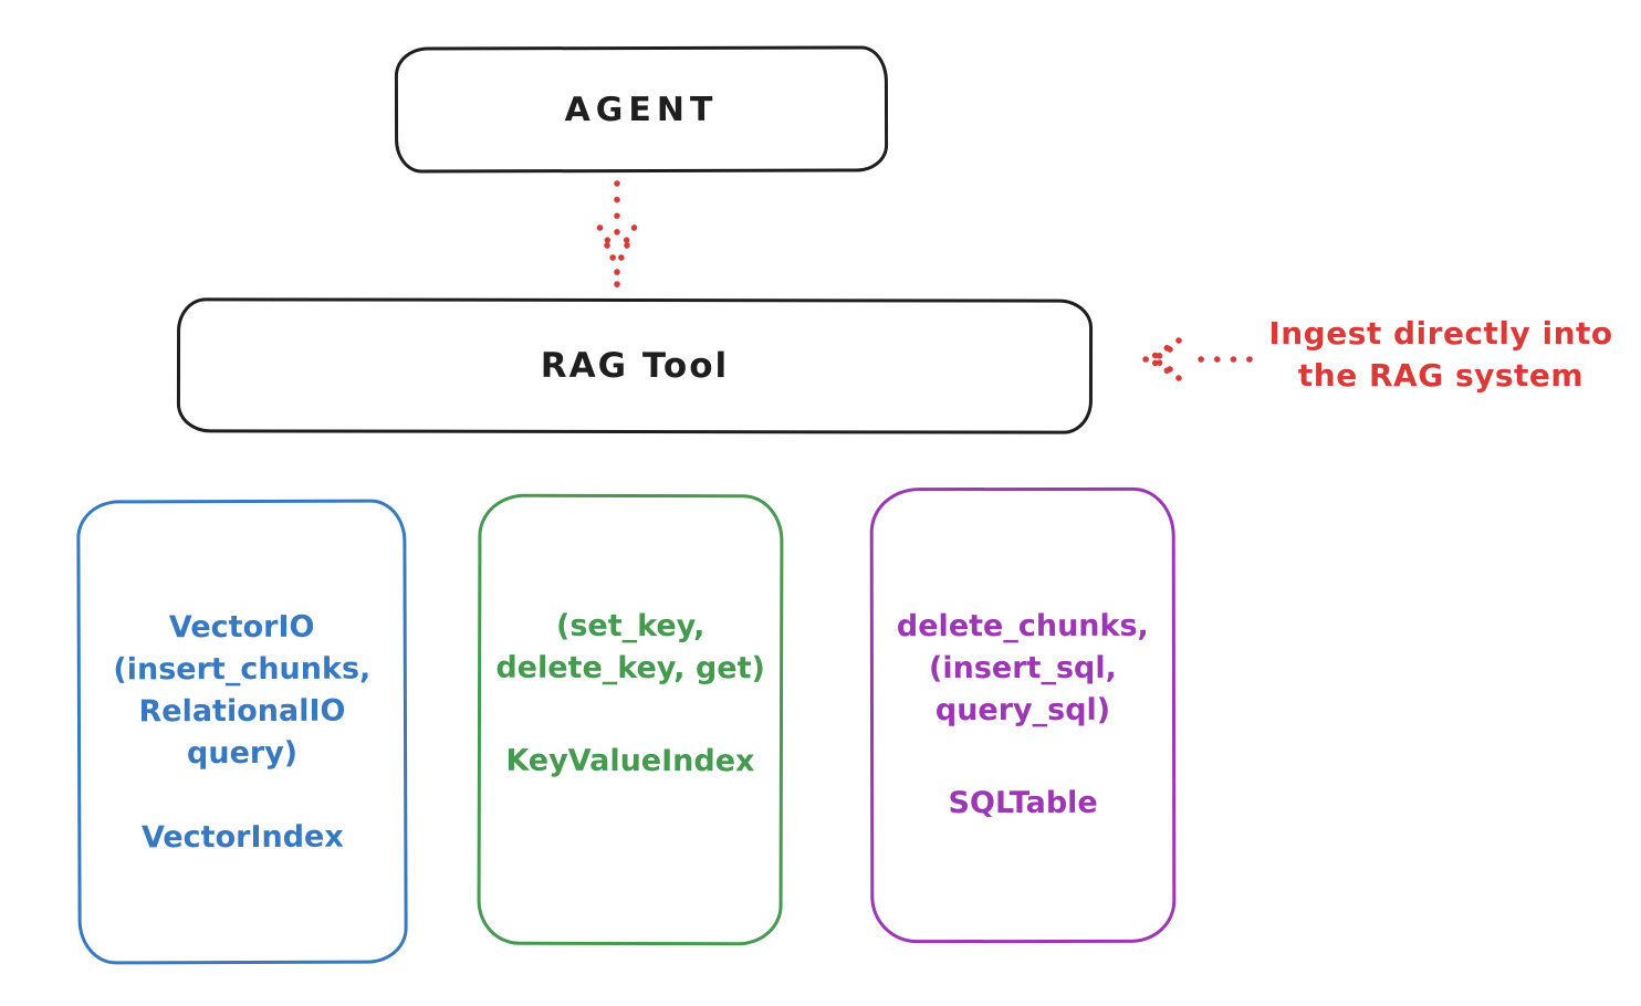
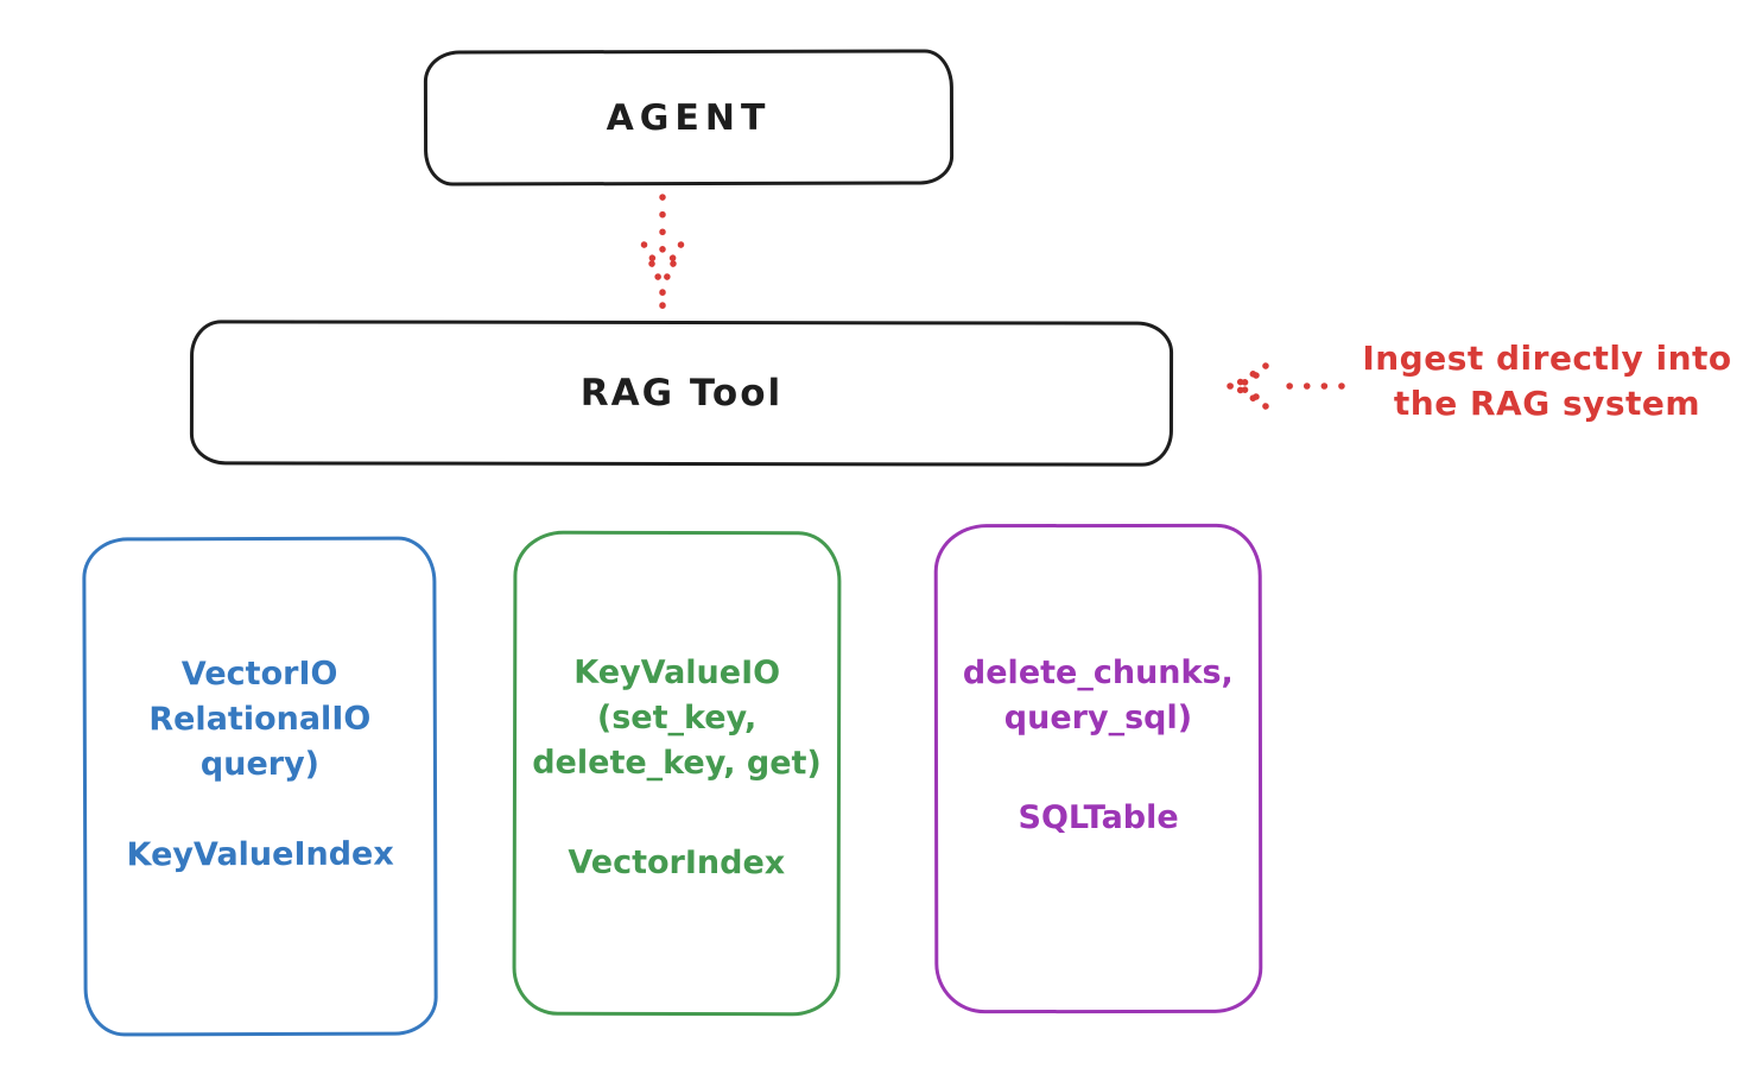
  AGENT
  RAG Tool
  Ingest directly into
  the RAG system
  VectorIO
- (insert_chunks,
  RelationalIO
  query)
- VectorIndex
+ KeyValueIndex
+ KeyValueIO
  (set_key,
  delete_key, get)
- KeyValueIndex
+ VectorIndex
  delete_chunks,
- (insert_sql,
  query_sql)
  SQLTable
